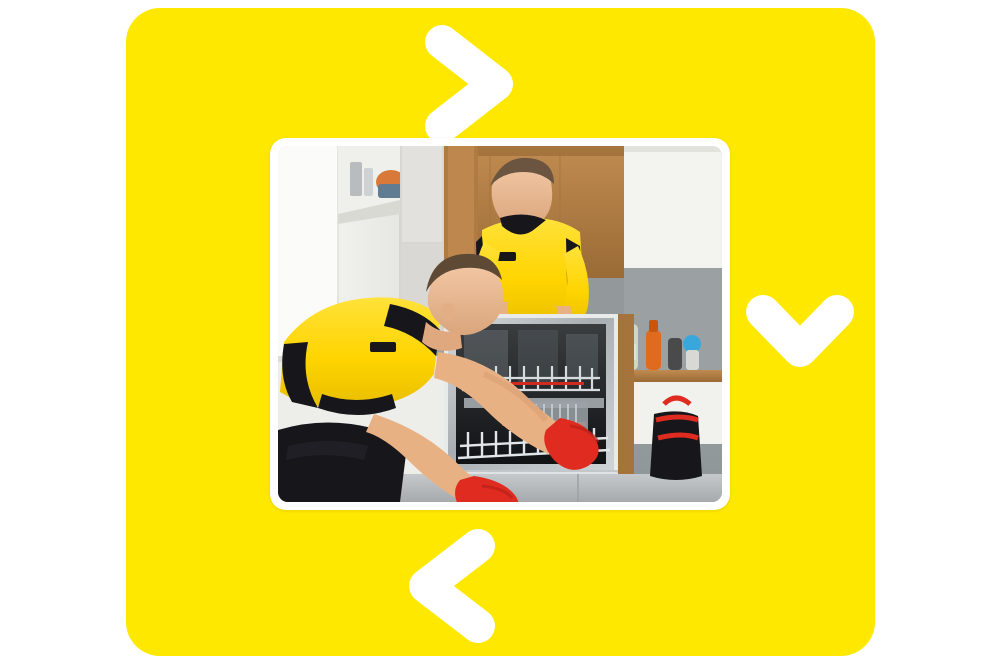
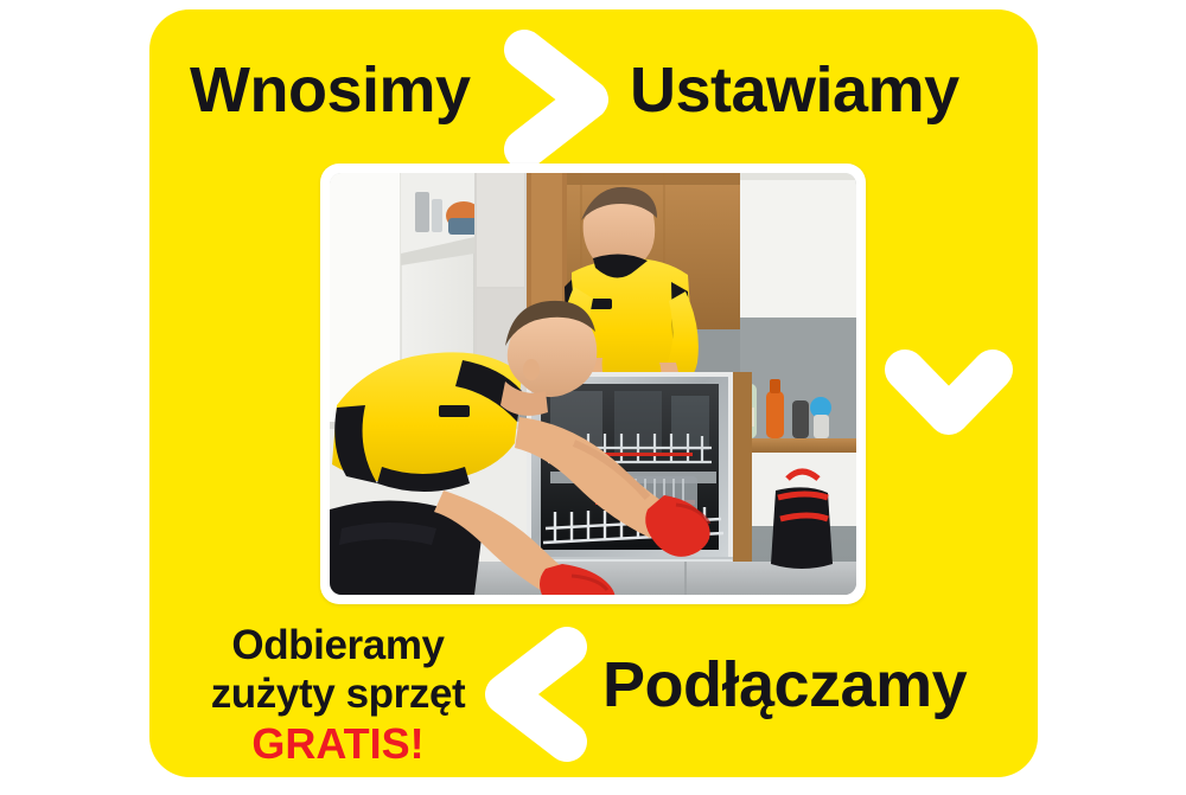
+ Wnosimy
+ Ustawiamy
+ Odbieramy
+ zużyty sprzęt
+ GRATIS!
+ Podłączamy
